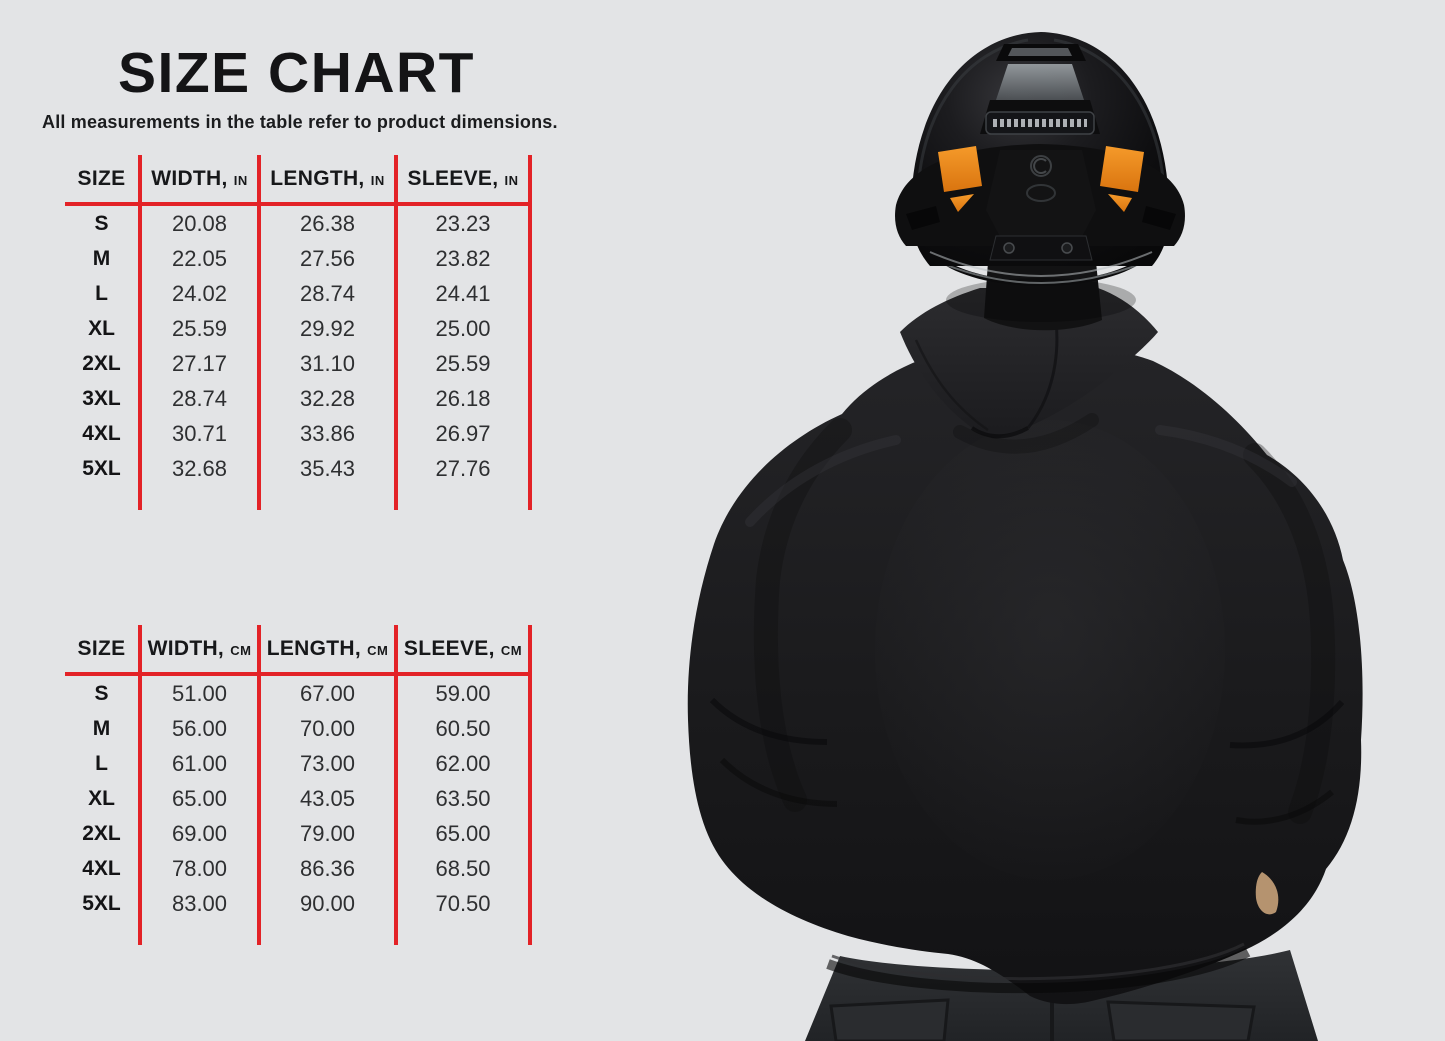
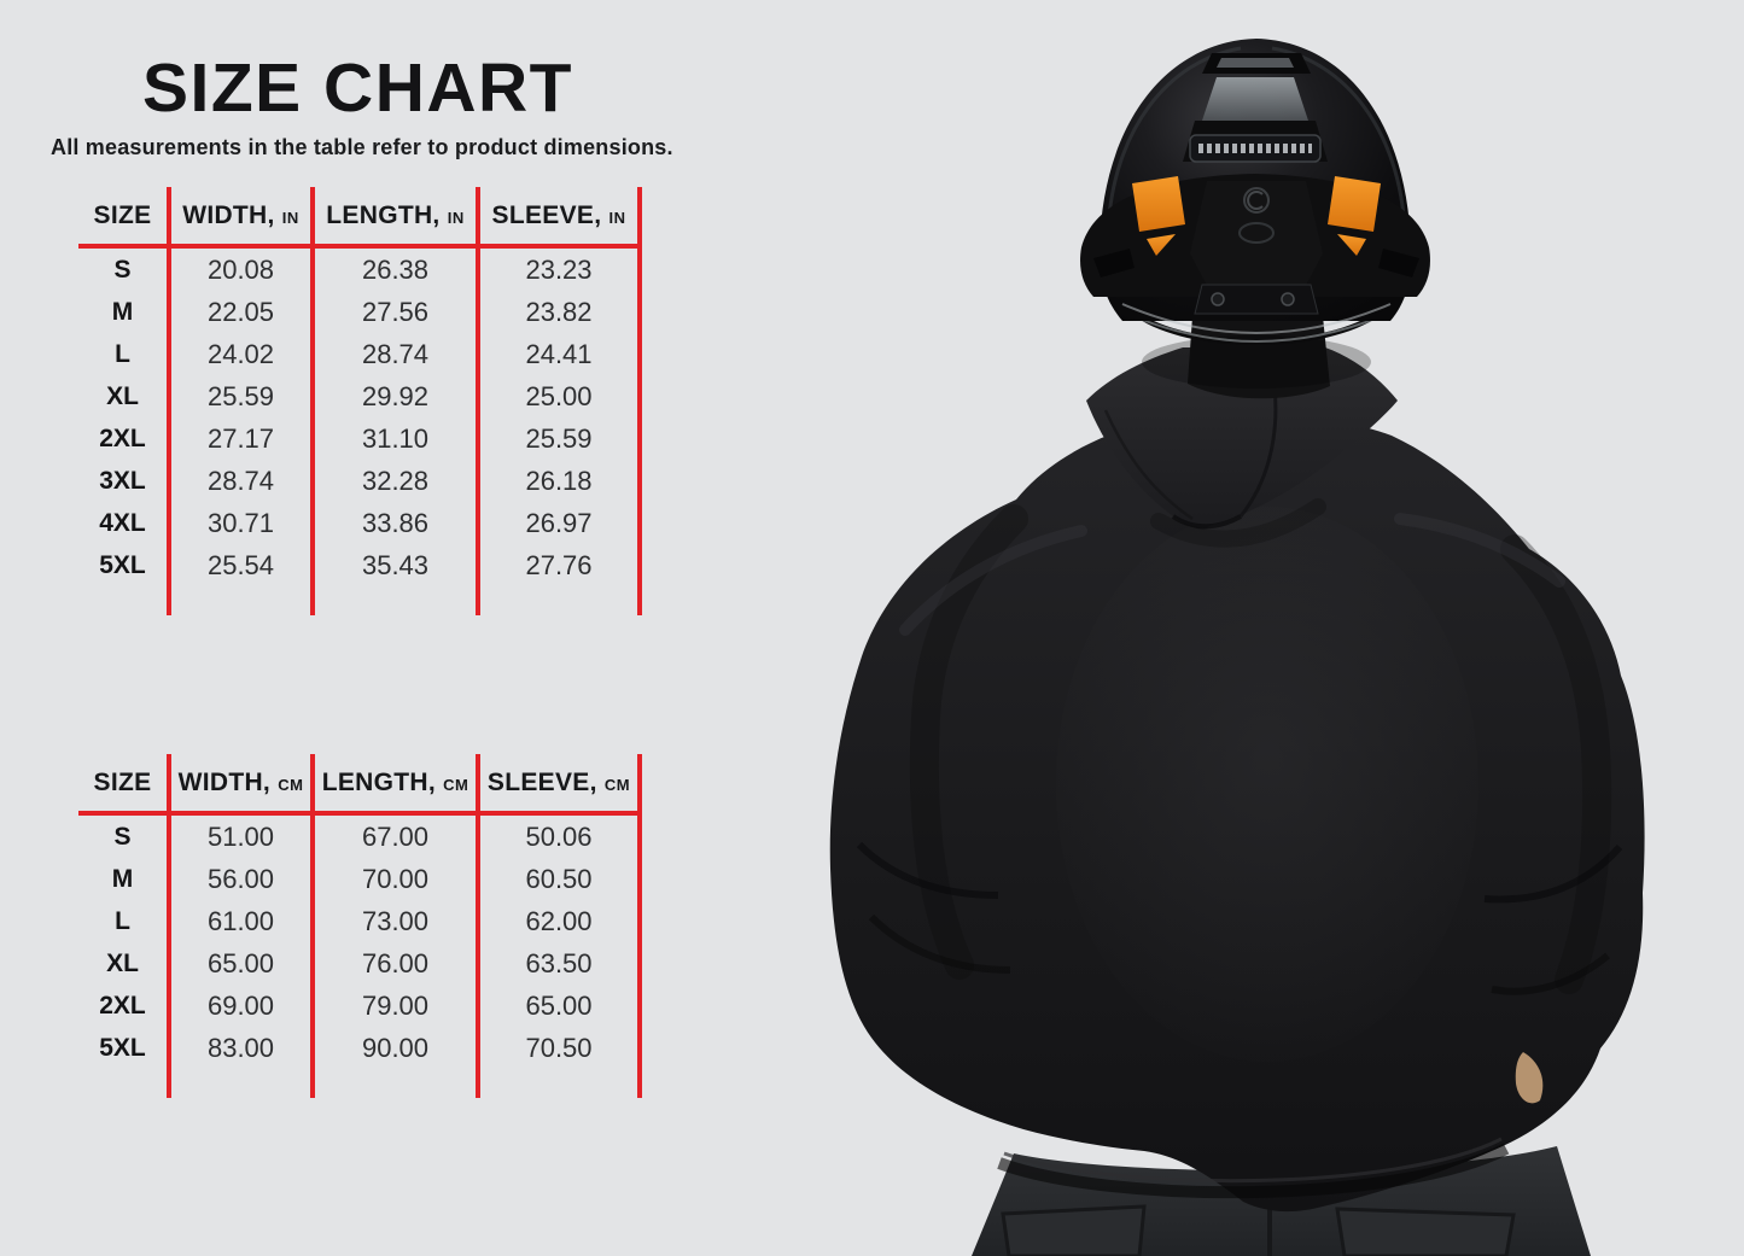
  SIZE CHART
  All measurements in the table refer to product dimensions.
  SIZE	WIDTH, IN	LENGTH, IN	SLEEVE, IN
  S	20.08	26.38	23.23
  M	22.05	27.56	23.82
  L	24.02	28.74	24.41
  XL	25.59	29.92	25.00
  2XL	27.17	31.10	25.59
  3XL	28.74	32.28	26.18
  4XL	30.71	33.86	26.97
- 5XL	32.68	35.43	27.76
+ 5XL	25.54	35.43	27.76
  SIZE	WIDTH, CM	LENGTH, CM	SLEEVE, CM
- S	51.00	67.00	59.00
+ S	51.00	67.00	50.06
  M	56.00	70.00	60.50
  L	61.00	73.00	62.00
- XL	65.00	43.05	63.50
+ XL	65.00	76.00	63.50
  2XL	69.00	79.00	65.00
- 4XL	78.00	86.36	68.50
  5XL	83.00	90.00	70.50
